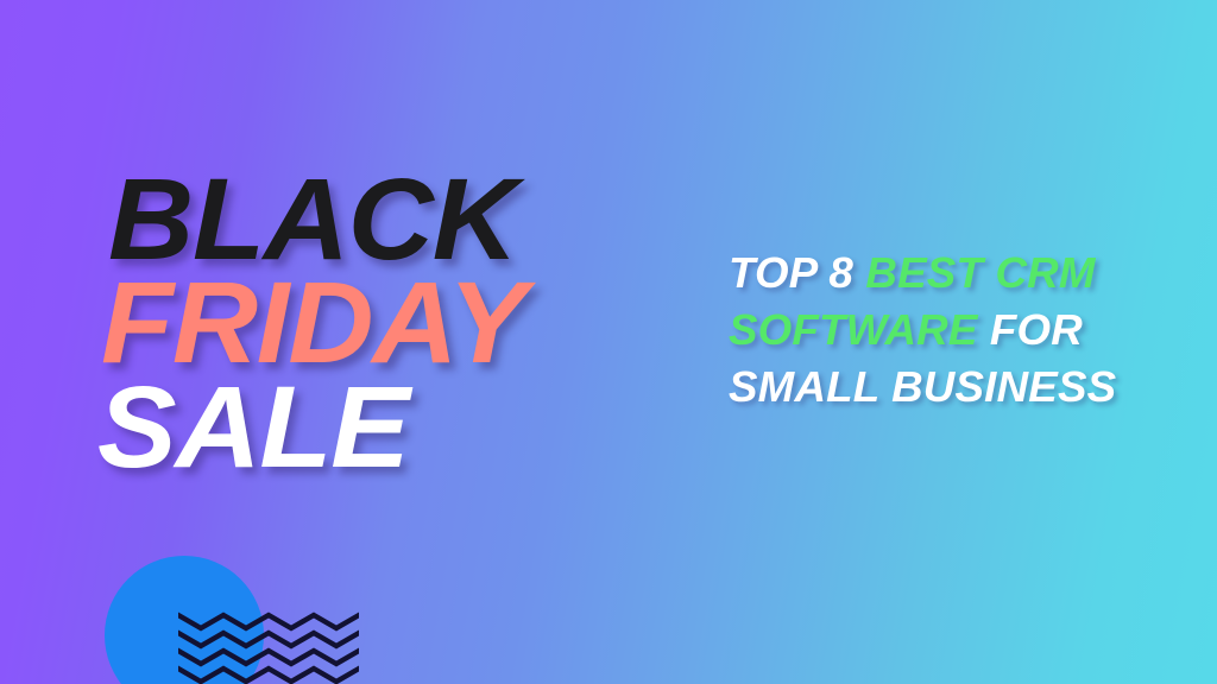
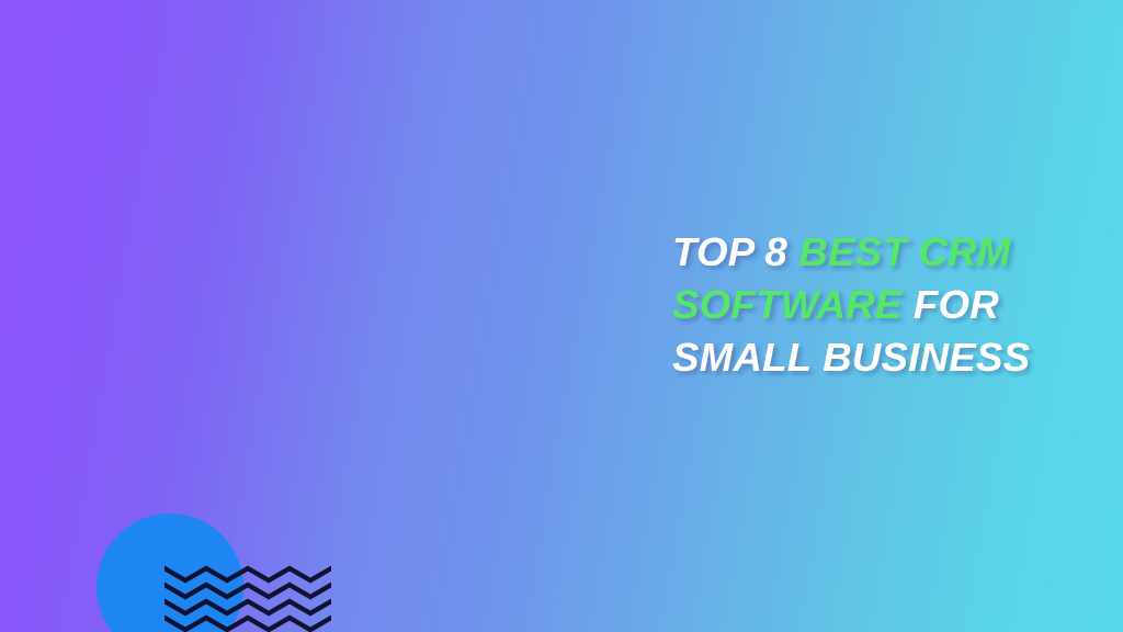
- BLACK
- FRIDAY
- SALE
  TOP 8 BEST CRM
  SOFTWARE FOR
  SMALL BUSINESS
